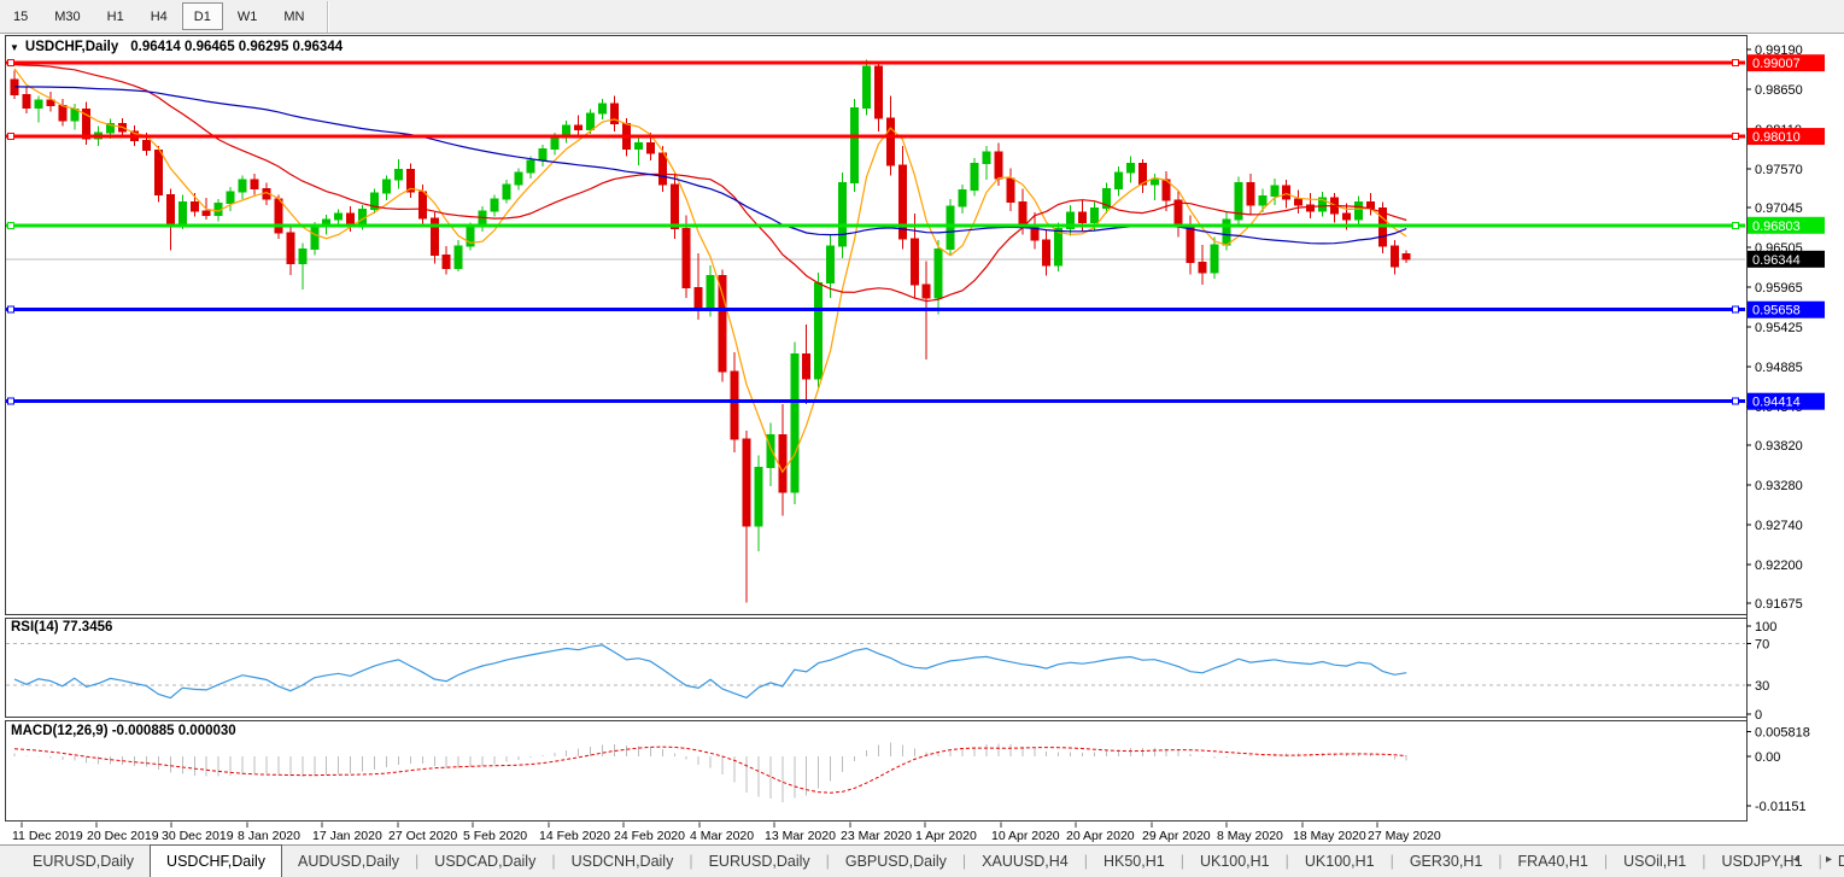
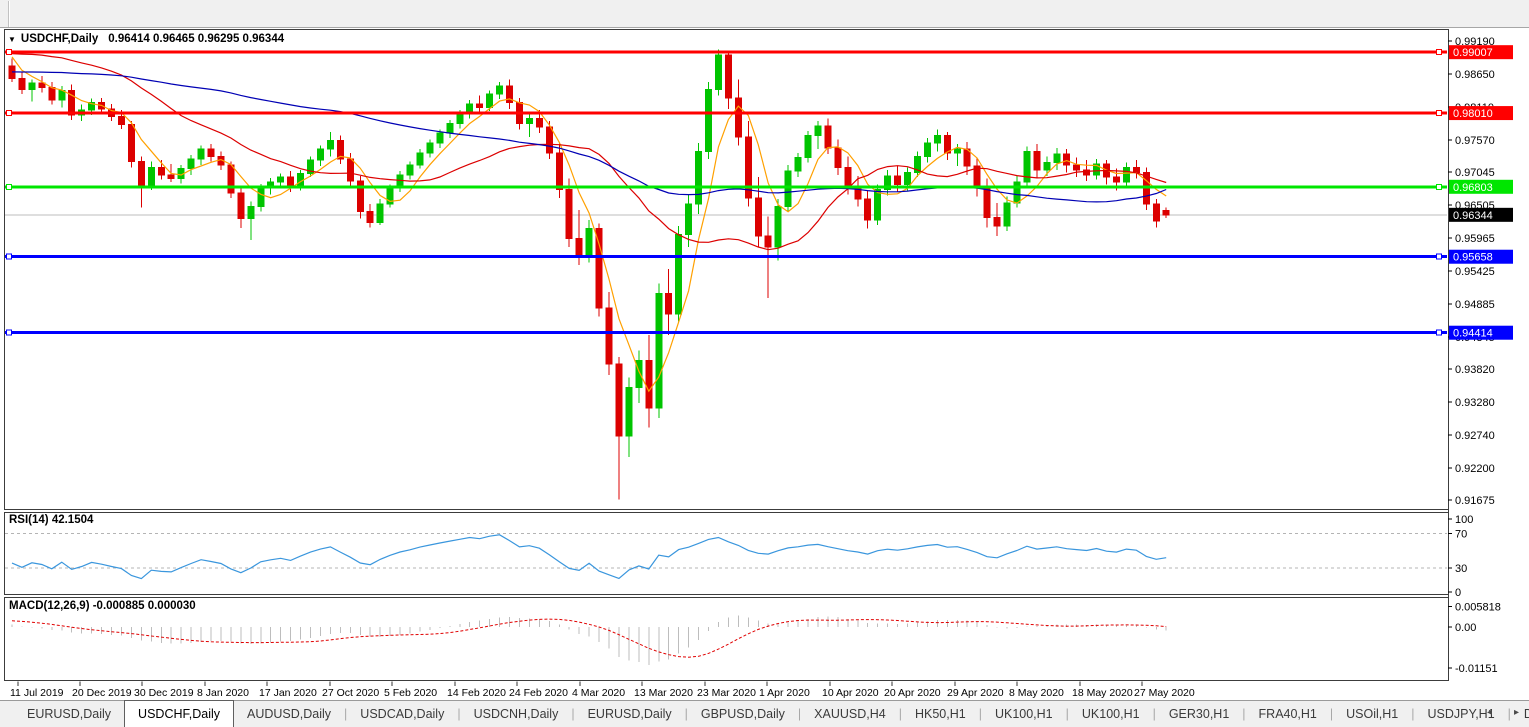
- 15
- M30
- H1
- H4
- D1
- W1
- MN
  0.99190
  0.98650
  0.97570
  0.97045
  0.96505
  0.95965
  0.95425
  0.94885
  0.93820
  0.93280
  0.92740
  0.92200
  0.91675
  0.99007
  0.98010
  0.96803
  0.95658
  0.94414
  0.96344
  100
  70
  30
  0
  0.005818
  0.00
  -0.01151
- 11 Dec 2019
+ 11 Jul 2019
  20 Dec 2019
  30 Dec 2019
  8 Jan 2020
  17 Jan 2020
  27 Oct 2020
  5 Feb 2020
  14 Feb 2020
  24 Feb 2020
  4 Mar 2020
  13 Mar 2020
  23 Mar 2020
  1 Apr 2020
  10 Apr 2020
  20 Apr 2020
  29 Apr 2020
  8 May 2020
  18 May 2020
  27 May 2020
  ▼
  USDCHF,Daily
  0.96414 0.96465 0.96295 0.96344
- RSI(14) 77.3456
+ RSI(14) 42.1504
  MACD(12,26,9) -0.000885 0.000030
  EURUSD,Daily
  USDCHF,Daily
  AUDUSD,Daily
  |
  USDCAD,Daily
  |
  USDCNH,Daily
  |
  EURUSD,Daily
  |
  GBPUSD,Daily
  |
  XAUUSD,H4
  |
  HK50,H1
  |
  UK100,H1
  |
  UK100,H1
  |
  GER30,H1
  |
  FRA40,H1
  |
  USOil,H1
  |
  USDJPY,H1
  |
  ◂
  ▸
